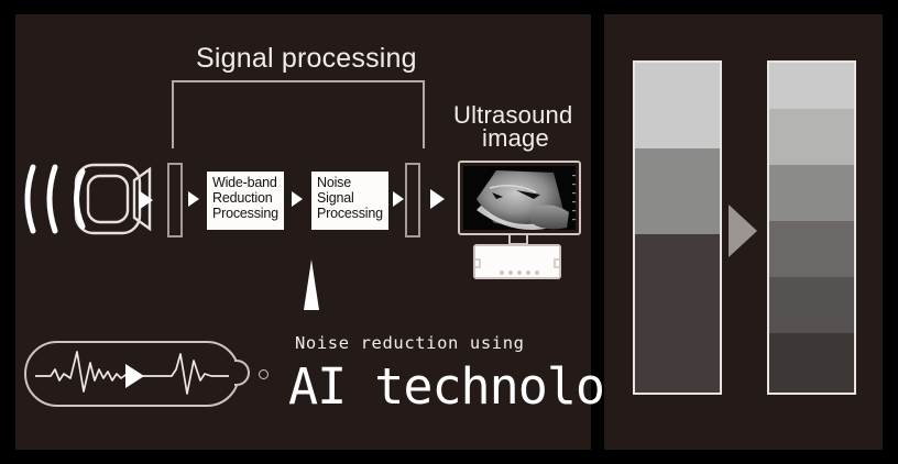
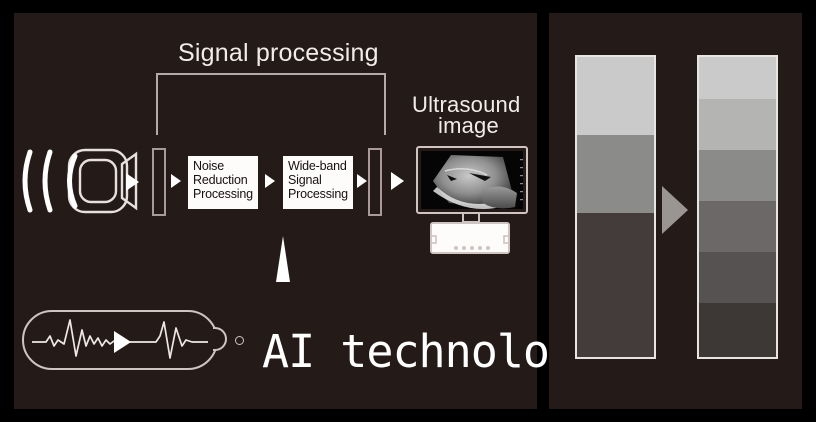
  Signal processing
  Ultrasound
  image
- Wide-band
+ Noise
  Reduction
  Processing
- Noise
+ Wide-band
  Signal
  Processing
- Noise reduction using
  AI technolo
